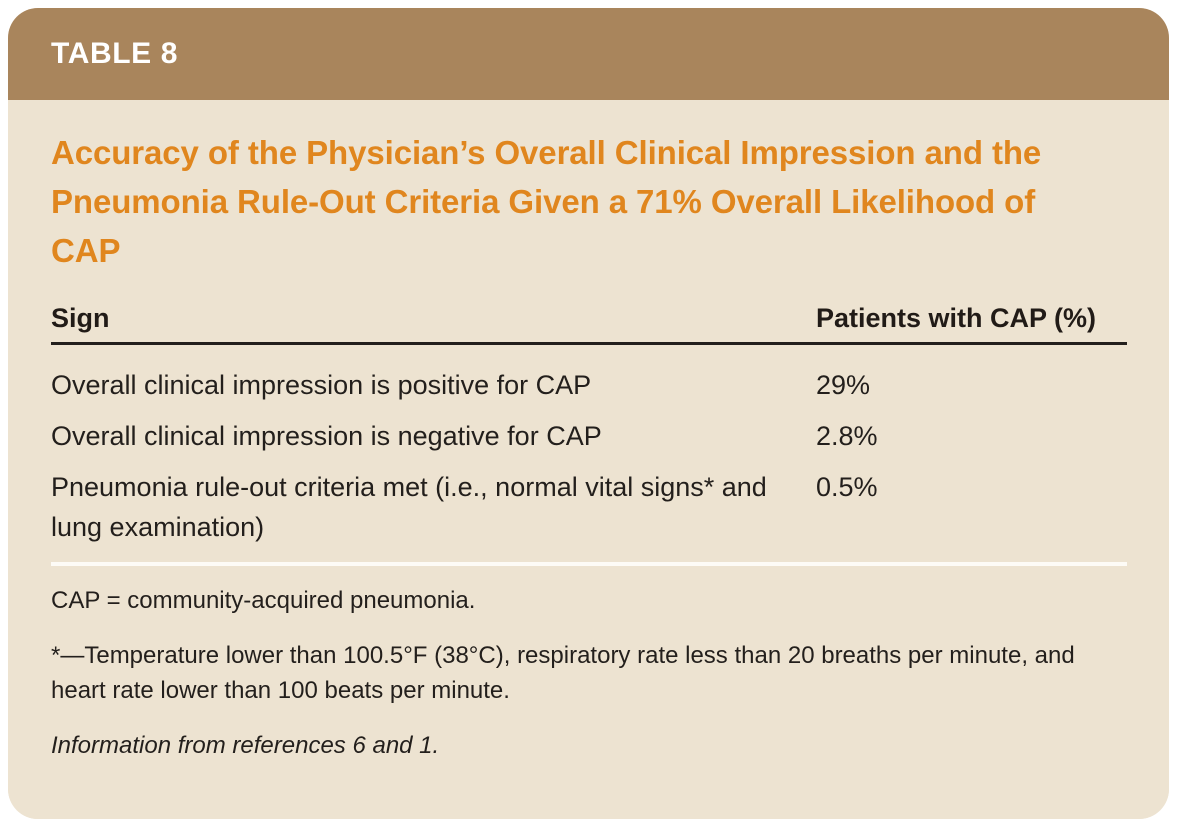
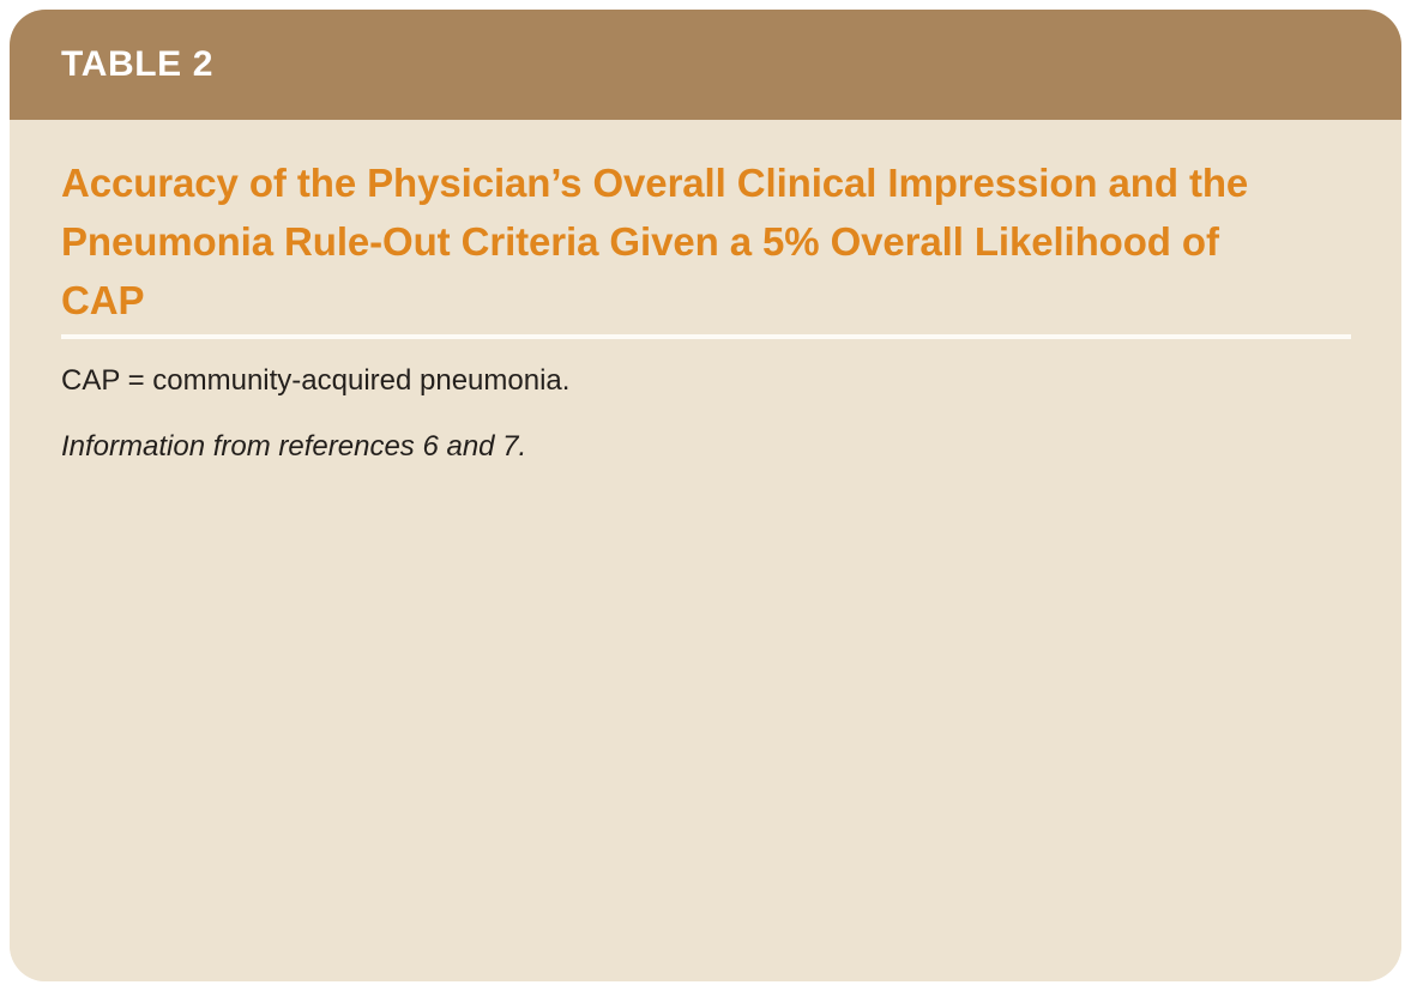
- TABLE 8
+ TABLE 2
- Accuracy of the Physician’s Overall Clinical Impression and the Pneumonia Rule-Out Criteria Given a 71% Overall Likelihood of CAP
+ Accuracy of the Physician’s Overall Clinical Impression and the Pneumonia Rule-Out Criteria Given a 5% Overall Likelihood of CAP
- Sign	Patients with CAP (%)
- Overall clinical impression is positive for CAP	29%
- Overall clinical impression is negative for CAP	2.8%
- Pneumonia rule-out criteria met (i.e., normal vital signs* and lung examination)	0.5%
  CAP = community-acquired pneumonia.
- *—Temperature lower than 100.5°F (38°C), respiratory rate less than 20 breaths per minute, and heart rate lower than 100 beats per minute.
- Information from references 6 and 1.
+ Information from references 6 and 7.
